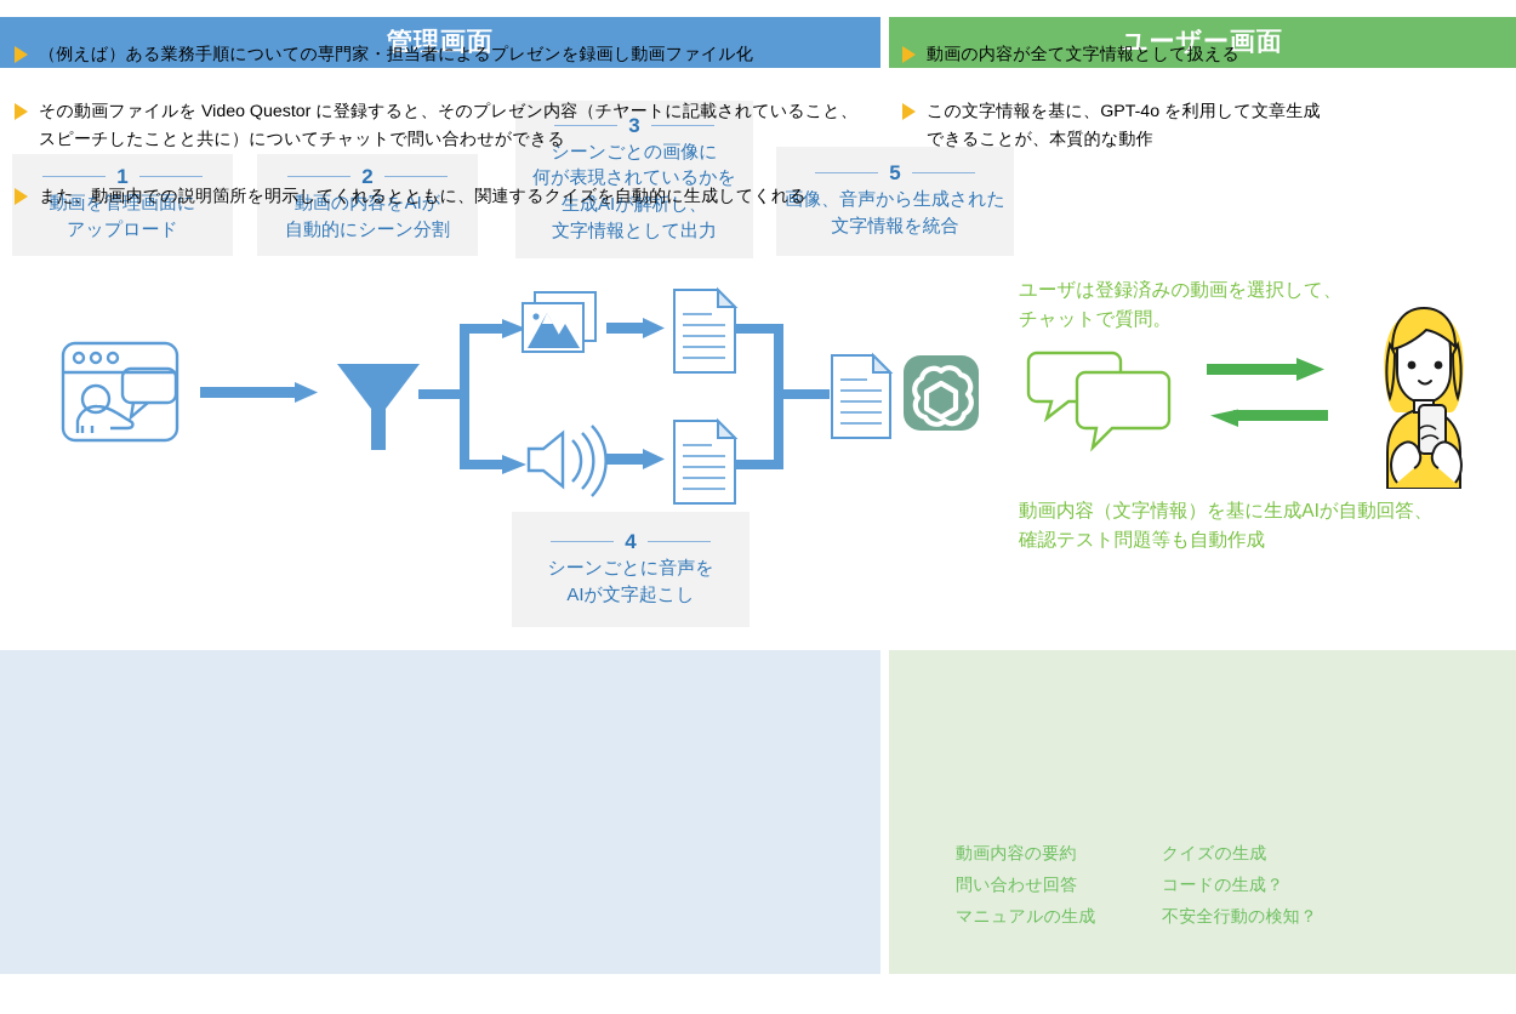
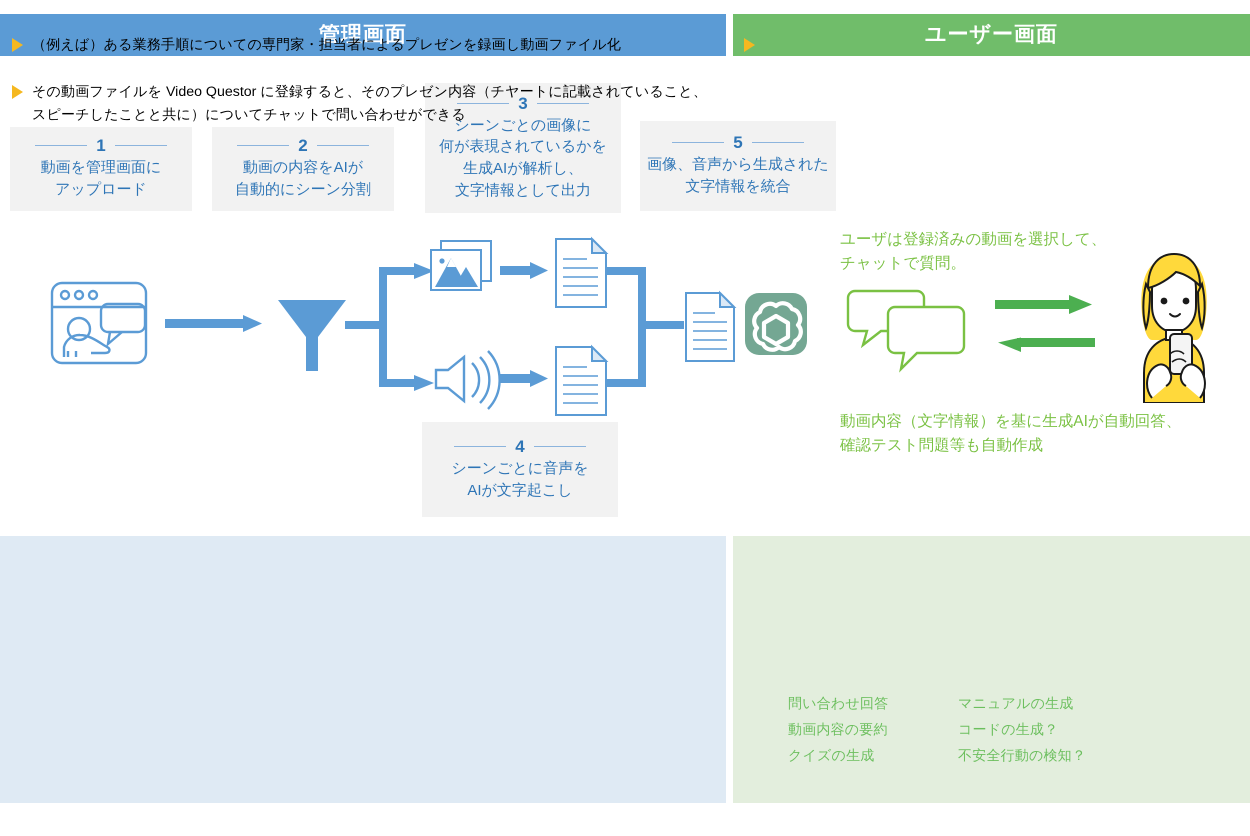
  管理画面
  ユーザー画面
  1
  動画を管理画面に
  アップロード
  2
  動画の内容をAIが
  自動的にシーン分割
  3
  シーンごとの画像に
  何が表現されているかを
  生成AIが解析し、
  文字情報として出力
  5
  画像、音声から生成された
  文字情報を統合
  4
  シーンごとに音声を
  AIが文字起こし
  ユーザは登録済みの動画を選択して、
  チャットで質問。
  動画内容（文字情報）を基に生成AIが自動回答、
  確認テスト問題等も自動作成
  （例えば）ある業務手順についての専門家・担当者によるプレゼンを録画し動画ファイル化
  その動画ファイルを Video Questor に登録すると、そのプレゼン内容（チヤートに記載されていること、スピーチしたことと共に）についてチャットで問い合わせができる
- また、動画内での説明箇所を明示してくれるとともに、関連するクイズを自動的に生成してくれる
- 動画の内容が全て文字情報として扱える
- この文字情報を基に、GPT-4o を利用して文章生成できることが、本質的な動作
- 動画内容の要約
+ 問い合わせ回答
- クイズの生成
+ マニュアルの生成
- 問い合わせ回答
+ 動画内容の要約
  コードの生成？
- マニュアルの生成
+ クイズの生成
  不安全行動の検知？
